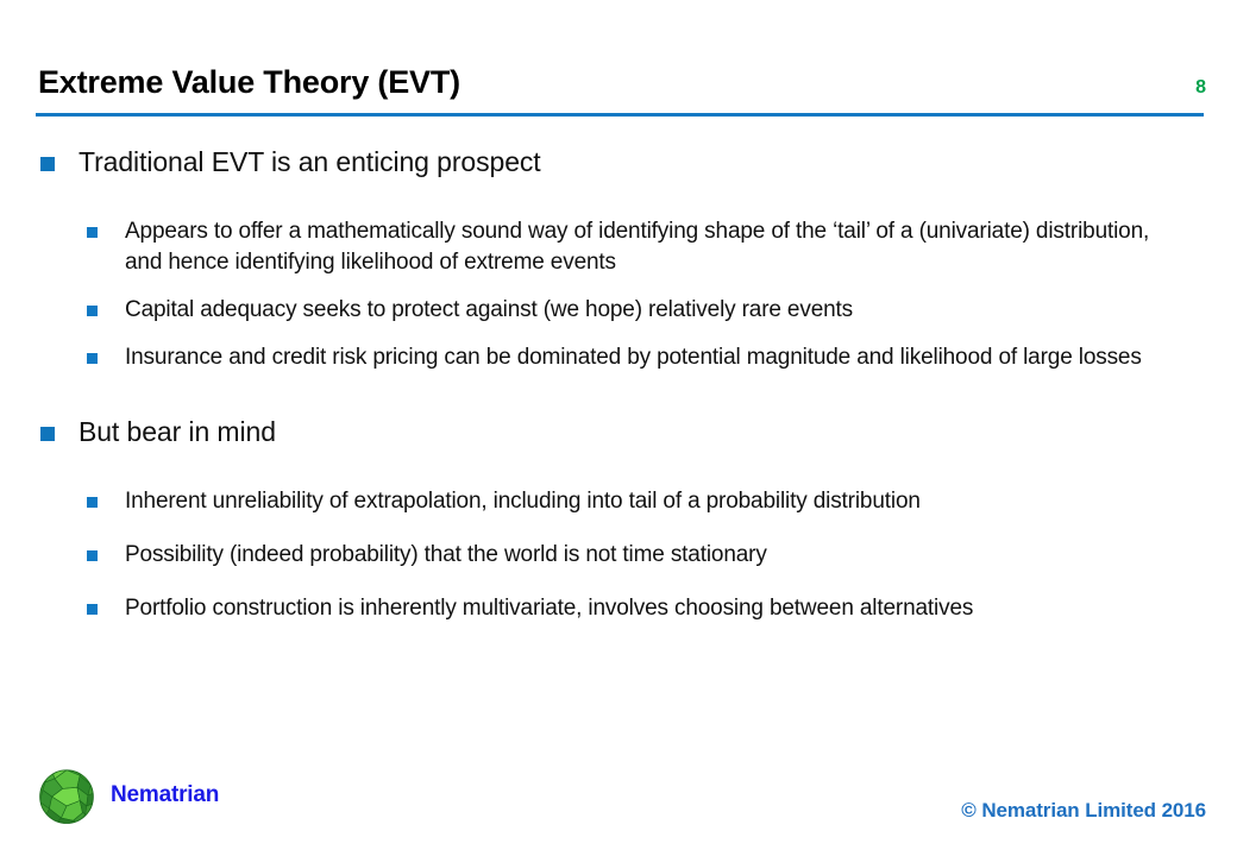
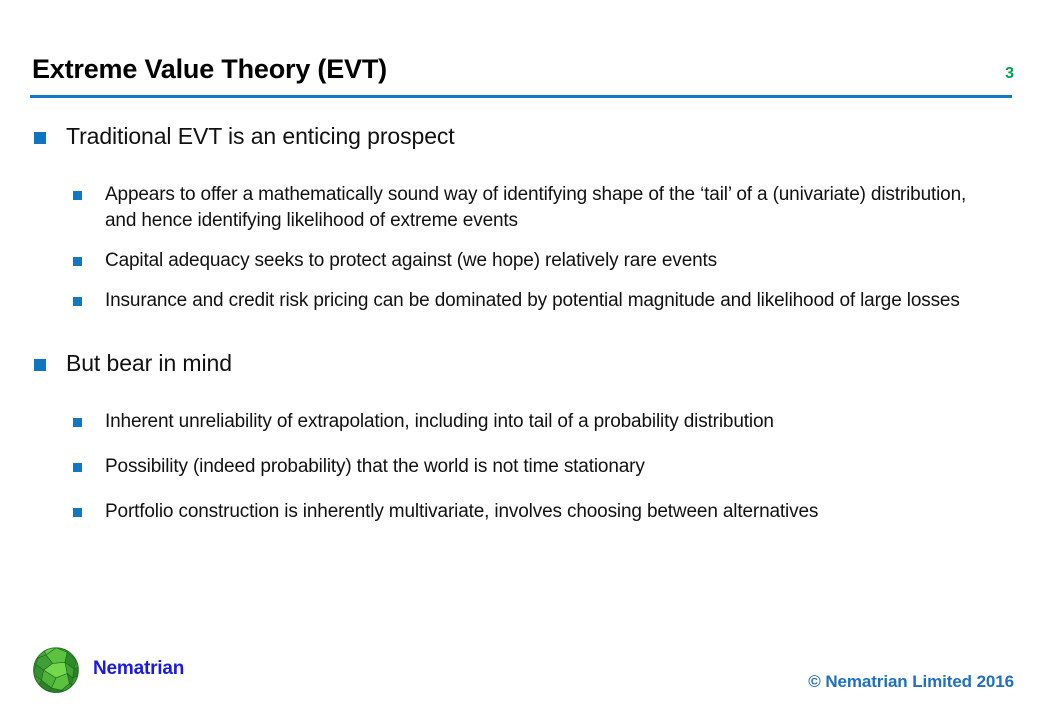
  Extreme Value Theory (EVT)
- 8
+ 3
  Traditional EVT is an enticing prospect
  Appears to offer a mathematically sound way of identifying shape of the ‘tail’ of a (univariate) distribution, and hence identifying likelihood of extreme events
  Capital adequacy seeks to protect against (we hope) relatively rare events
  Insurance and credit risk pricing can be dominated by potential magnitude and likelihood of large losses
  But bear in mind
  Inherent unreliability of extrapolation, including into tail of a probability distribution
  Possibility (indeed probability) that the world is not time stationary
  Portfolio construction is inherently multivariate, involves choosing between alternatives
  Nematrian
  © Nematrian Limited 2016
